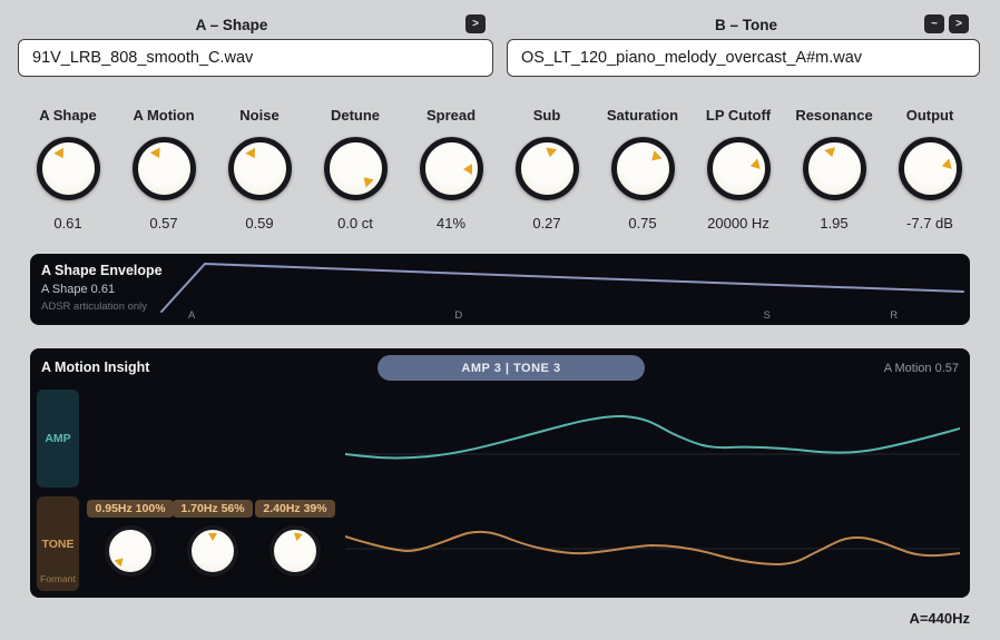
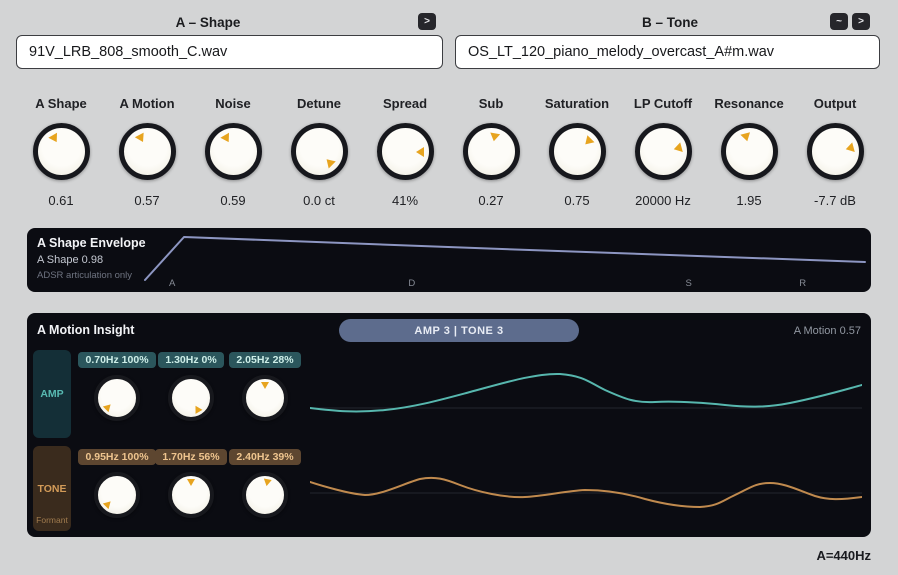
  A – Shape
  >
  B – Tone
  ~
  >
  91V_LRB_808_smooth_C.wav
  OS_LT_120_piano_melody_overcast_A#m.wav
  A Shape
  0.61
  A Motion
  0.57
  Noise
  0.59
  Detune
  0.0 ct
  Spread
  41%
  Sub
  0.27
  Saturation
  0.75
  LP Cutoff
  20000 Hz
  Resonance
  1.95
  Output
  -7.7 dB
  A Shape Envelope
- A Shape 0.61
+ A Shape 0.98
  ADSR articulation only
  A
  D
  S
  R
  A Motion Insight
  AMP 3 | TONE 3
  A Motion 0.57
  AMP
  TONE
  Formant
+ 0.70Hz 100%
+ 1.30Hz 0%
+ 2.05Hz 28%
  0.95Hz 100%
  1.70Hz 56%
  2.40Hz 39%
  A=440Hz
